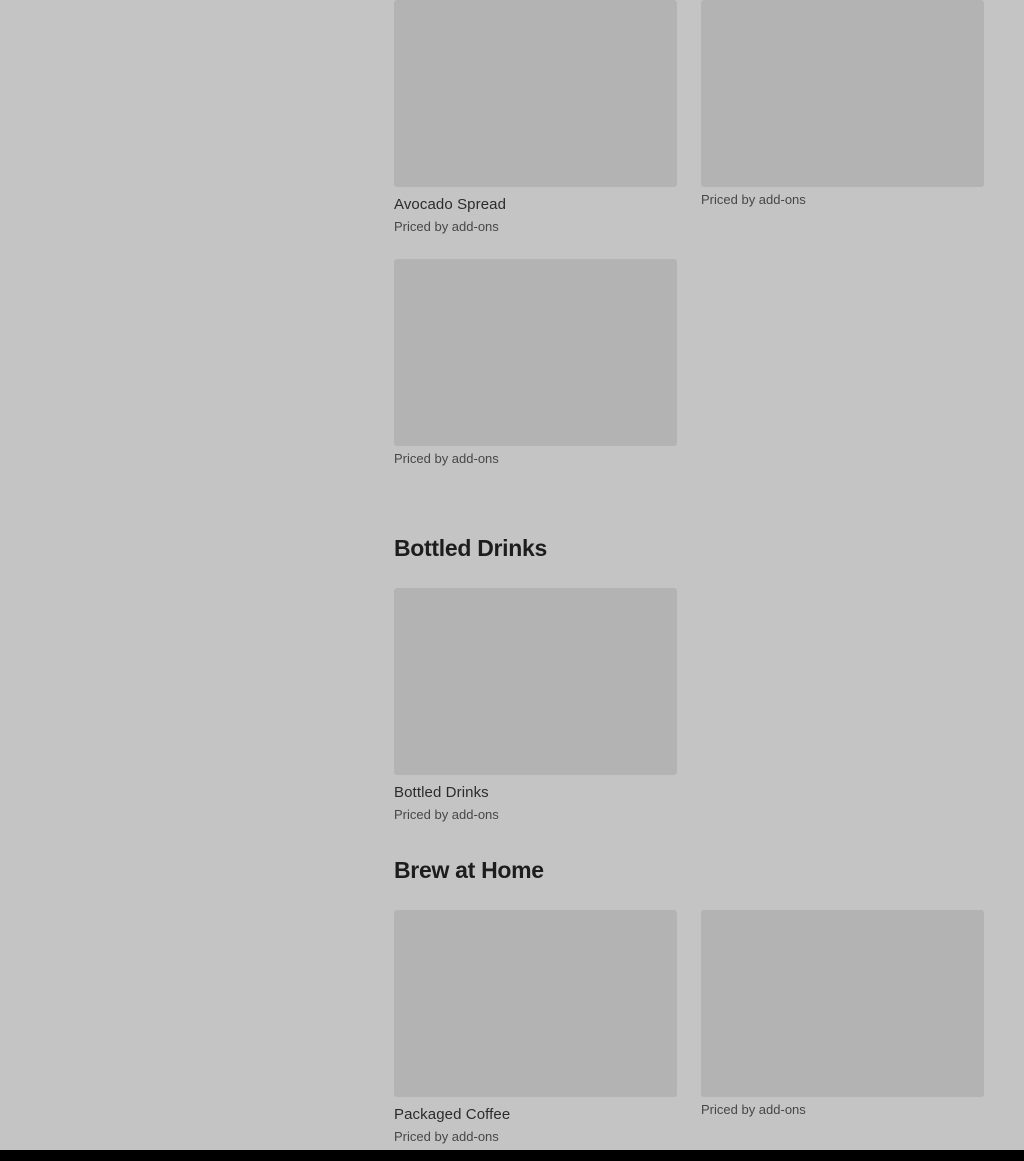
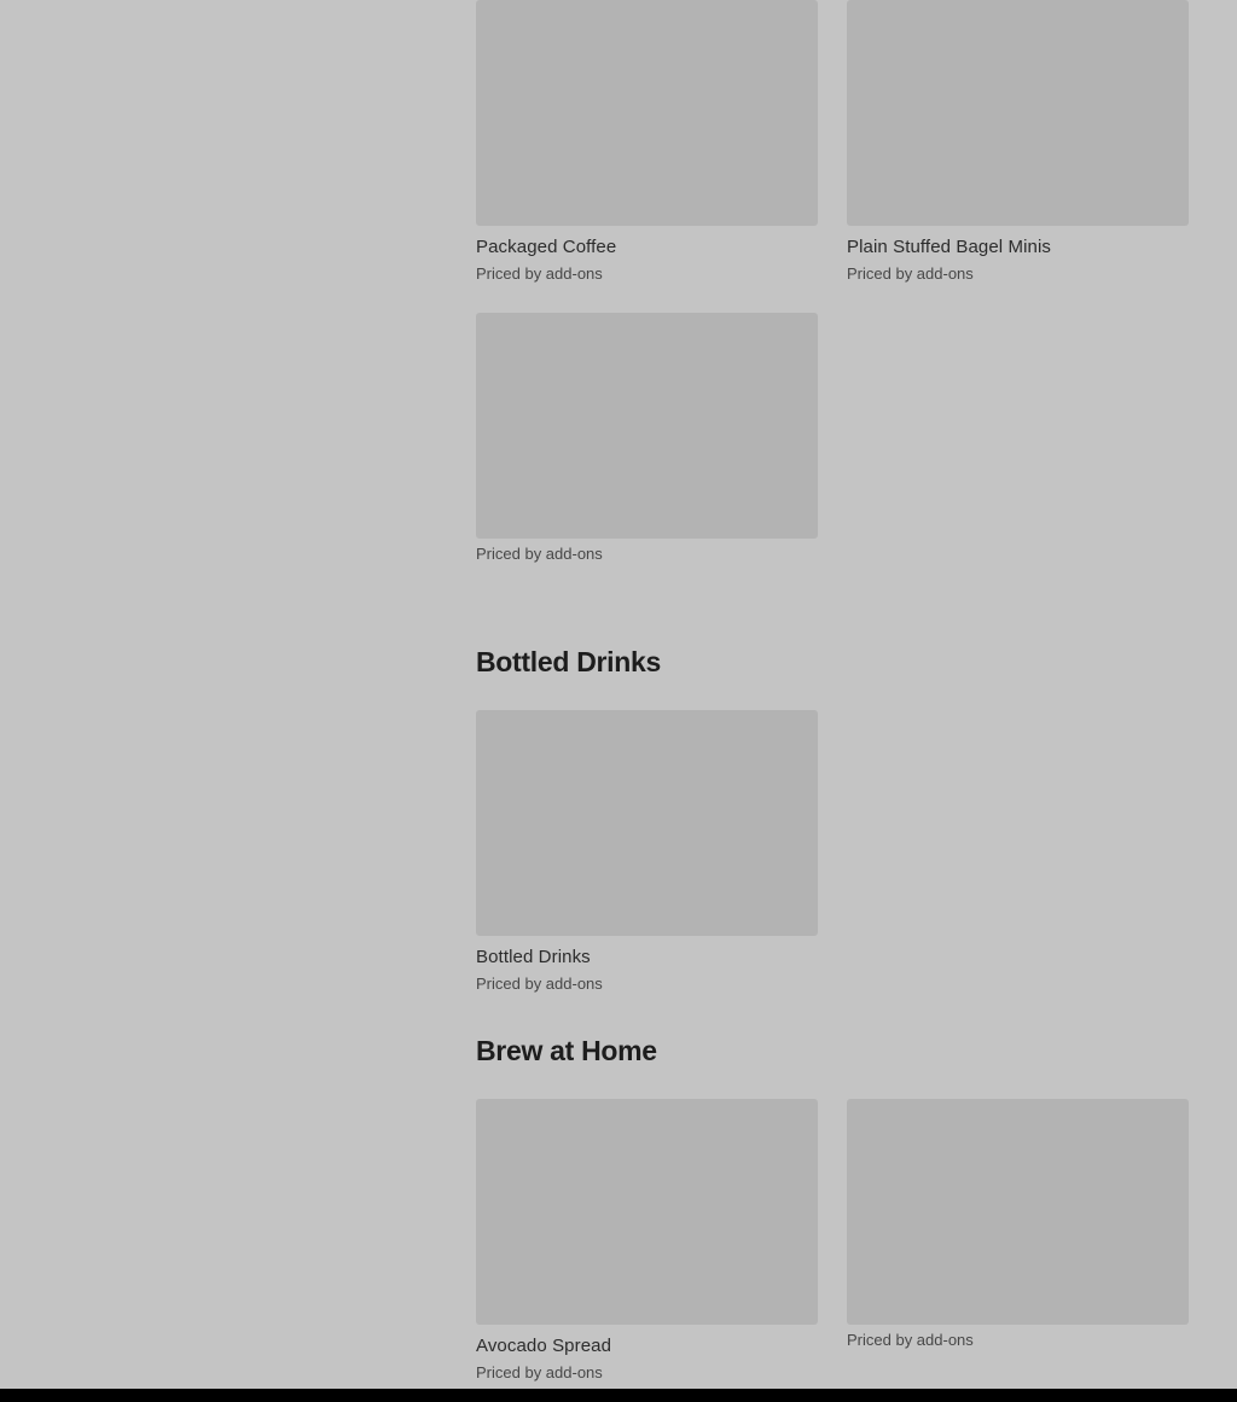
- Avocado Spread
+ Packaged Coffee
  Priced by add-ons
+ Plain Stuffed Bagel Minis
  Priced by add-ons
  Priced by add-ons
  Bottled Drinks
  Bottled Drinks
  Priced by add-ons
  Brew at Home
- Packaged Coffee
+ Avocado Spread
  Priced by add-ons
  Priced by add-ons
